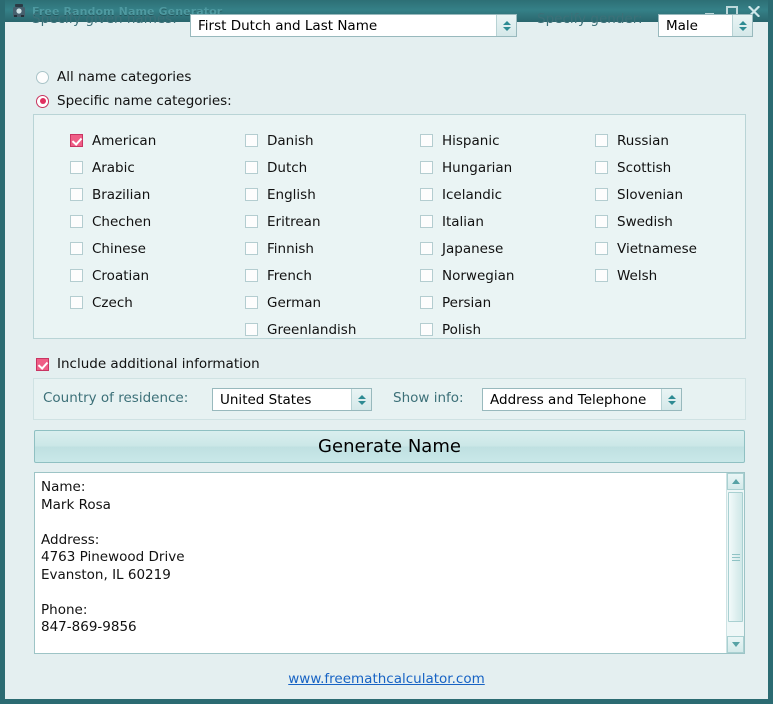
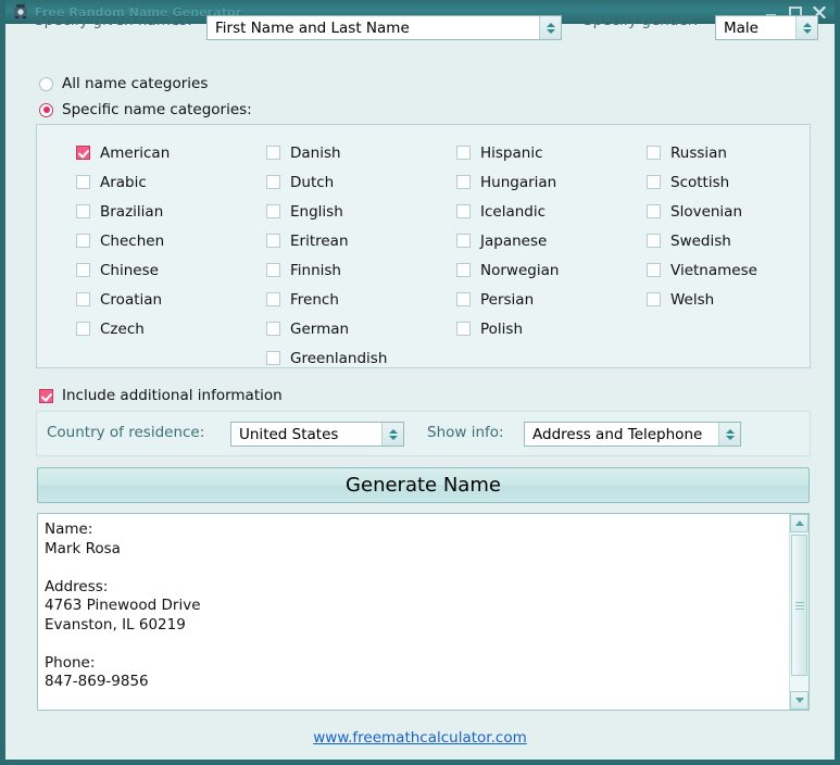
  Free Random Name Generator
  Specify given names:
- First Dutch and Last Name
+ First Name and Last Name
  Specify gender:
  Male
  All name categories
  Specific name categories:
  American
  Arabic
  Brazilian
  Chechen
  Chinese
  Croatian
  Czech
  Danish
  Dutch
  English
  Eritrean
  Finnish
  French
  German
  Greenlandish
  Hispanic
  Hungarian
  Icelandic
- Italian
  Japanese
  Norwegian
  Persian
  Polish
  Russian
  Scottish
  Slovenian
  Swedish
  Vietnamese
  Welsh
  Include additional information
  Country of residence:
  United States
  Show info:
  Address and Telephone
  Generate Name
  Name:
  Mark Rosa
  Address:
  4763 Pinewood Drive
  Evanston, IL 60219
  Phone:
  847-869-9856
  www.freemathcalculator.com
